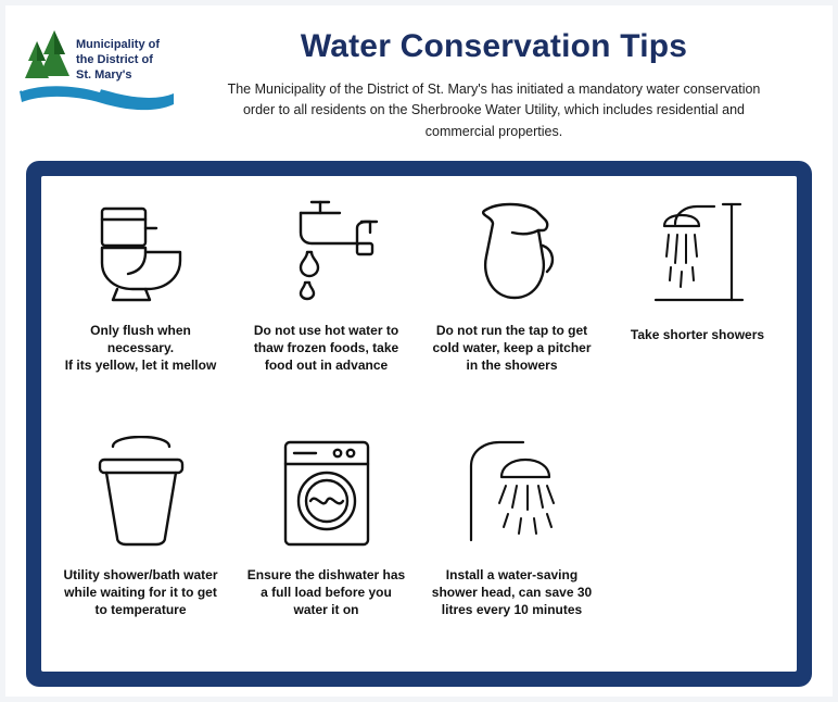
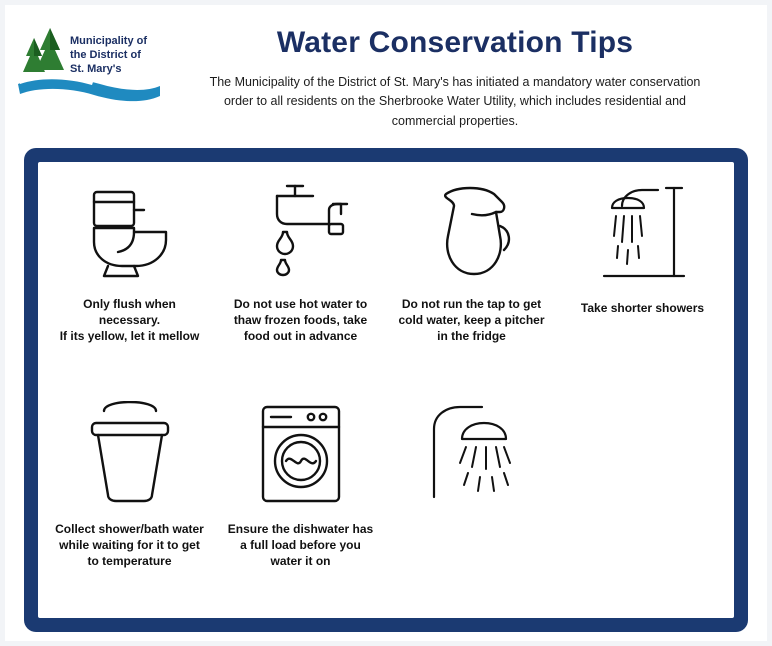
  Municipality of
  the District of
  St. Mary's
  Water Conservation Tips
  The Municipality of the District of St. Mary's has initiated a mandatory water conservation order to all residents on the Sherbrooke Water Utility, which includes residential and commercial properties.
  Only flush when necessary.
  If its yellow, let it mellow
  Do not use hot water to thaw frozen foods, take food out in advance
- Do not run the tap to get cold water, keep a pitcher in the showers
+ Do not run the tap to get cold water, keep a pitcher in the fridge
  Take shorter showers
- Utility shower/bath water while waiting for it to get to temperature
+ Collect shower/bath water while waiting for it to get to temperature
  Ensure the dishwater has a full load before you water it on
- Install a water-saving shower head, can save 30 litres every 10 minutes
